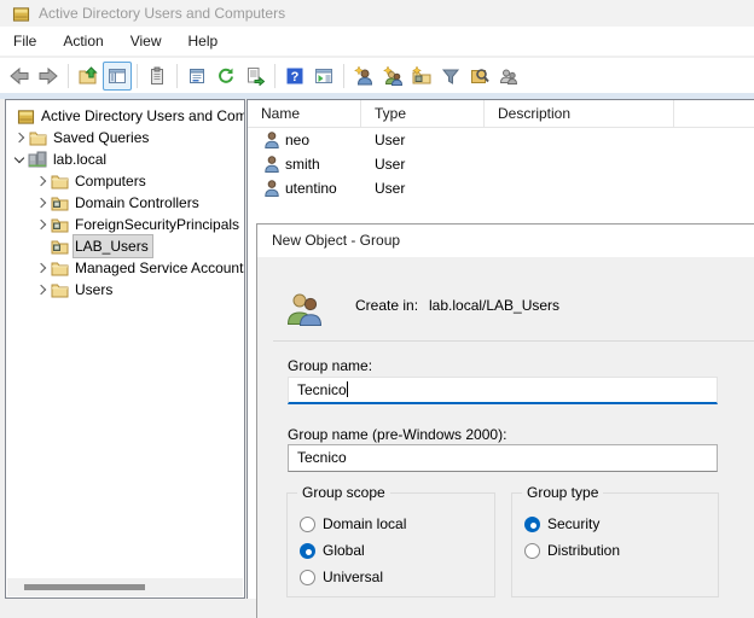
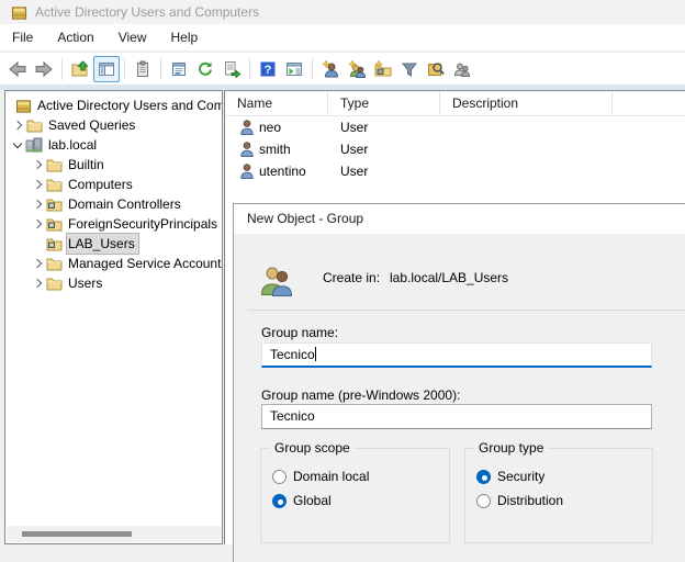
  Active Directory Users and Computers
  File
  Action
  View
  Help
  ?
  Active Directory Users and Com
  Saved Queries
  lab.local
+ Builtin
  Computers
  Domain Controllers
  ForeignSecurityPrincipals
  LAB_Users
  Managed Service Account
  Users
  Name
  Type
  Description
  neo
  User
  smith
  User
  utentino
  User
  New Object - Group
  Create in:
  lab.local/LAB_Users
  Group name:
  Tecnico
  Group name (pre-Windows 2000):
  Tecnico
  Group scope
  Domain local
  Global
- Universal
  Group type
  Security
  Distribution
